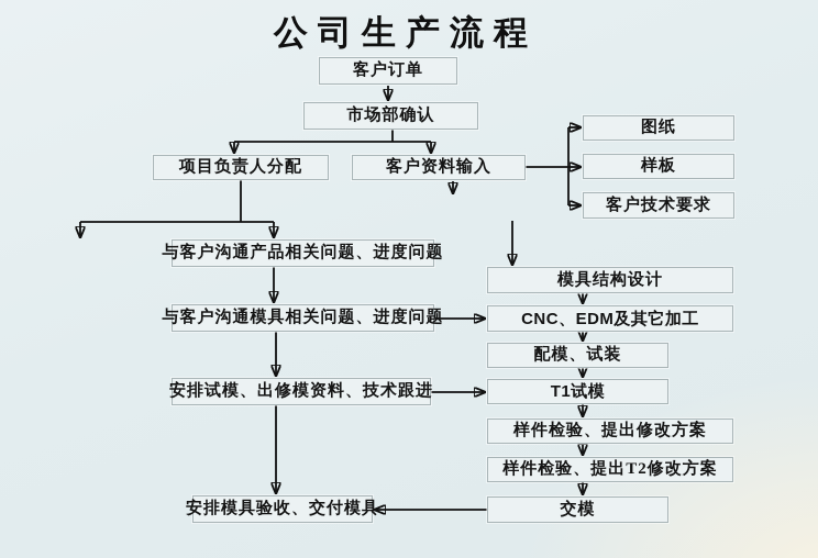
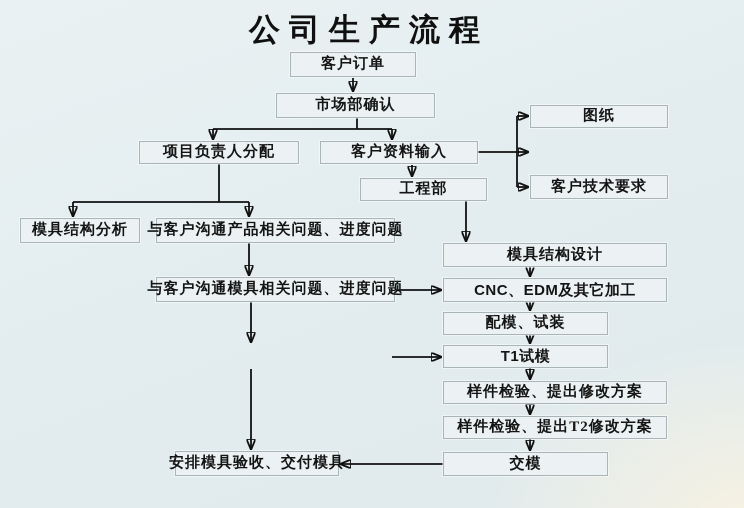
  公司生产流程
  客户订单
  市场部确认
  项目负责人分配
  客户资料输入
  图纸
- 样板
  客户技术要求
+ 工程部
+ 模具结构分析
  与客户沟通产品相关问题、进度问题
  与客户沟通模具相关问题、进度问题
- 安排试模、出修模资料、技术跟进
  安排模具验收、交付模具
  模具结构设计
  CNC、EDM及其它加工
  配模、试装
  T1试模
  样件检验、提出修改方案
  样件检验、提出T2修改方案
  交模
